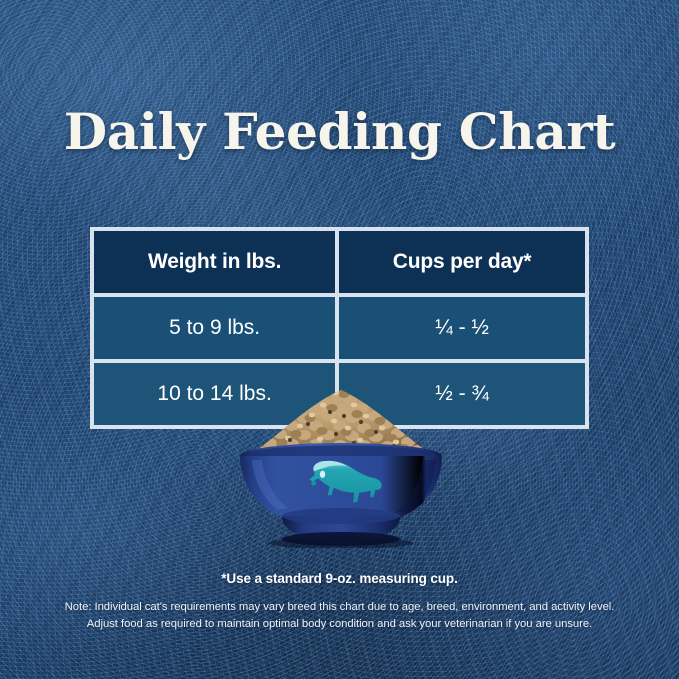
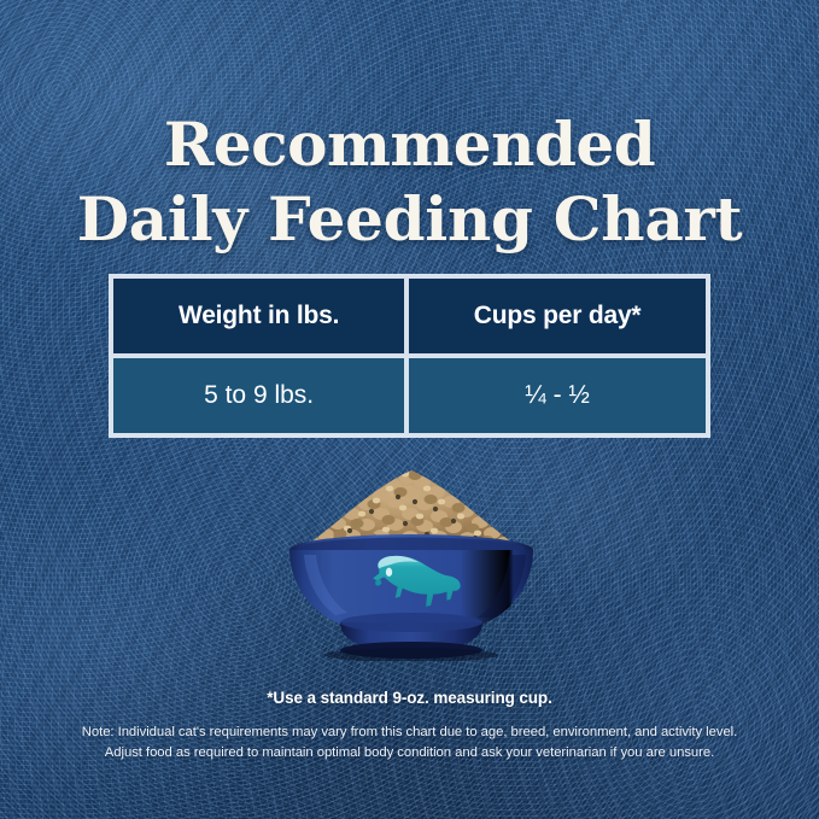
+ Recommended
  Daily Feeding Chart
  Weight in lbs.	Cups per day*
  5 to 9 lbs.	¼ - ½
- 10 to 14 lbs.	½ - ¾
  *Use a standard 9-oz. measuring cup.
- Note: Individual cat's requirements may vary breed this chart due to age, breed, environment, and activity level.
+ Note: Individual cat's requirements may vary from this chart due to age, breed, environment, and activity level.
  Adjust food as required to maintain optimal body condition and ask your veterinarian if you are unsure.
